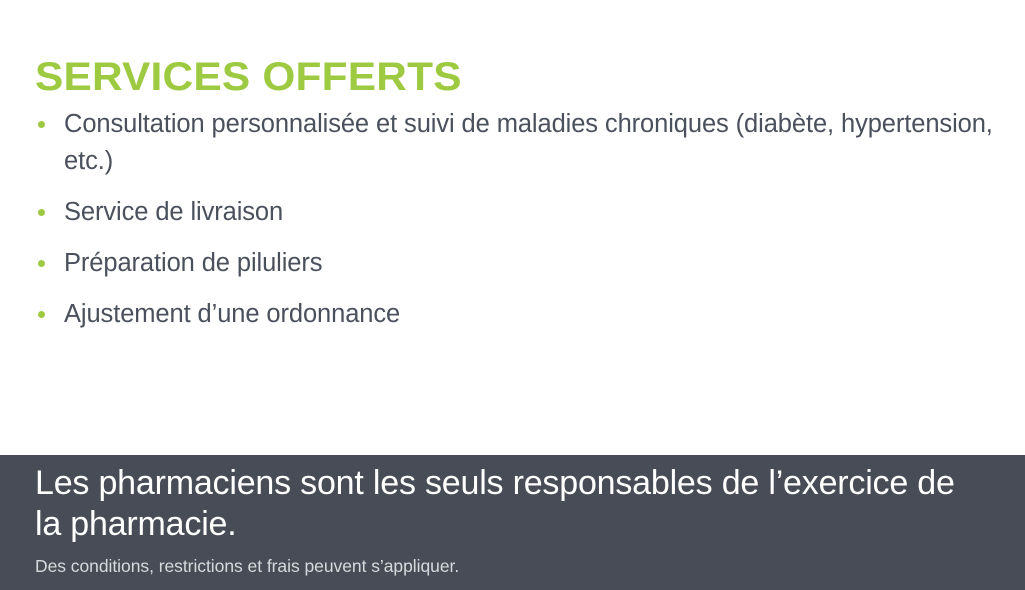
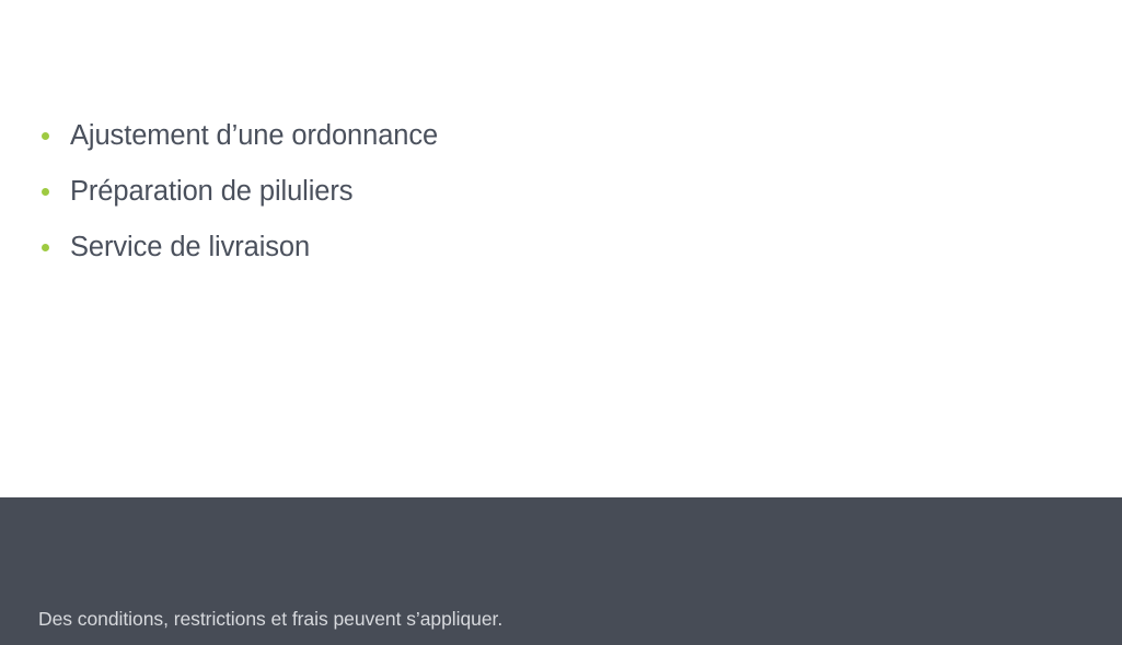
- SERVICES OFFERTS
- Consultation personnalisée et suivi de maladies chroniques (diabète, hypertension, etc.)
- Service de livraison
+ Ajustement d’une ordonnance
  Préparation de piluliers
- Ajustement d’une ordonnance
+ Service de livraison
- Les pharmaciens sont les seuls responsables de l’exercice de la pharmacie.
  Des conditions, restrictions et frais peuvent s’appliquer.
